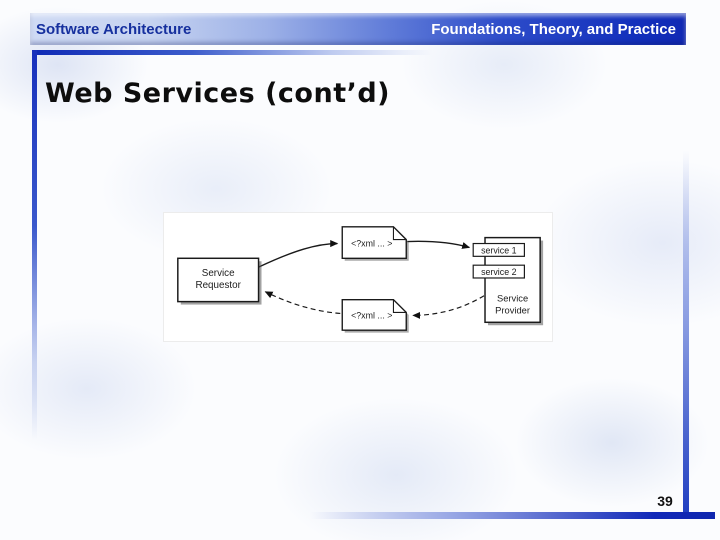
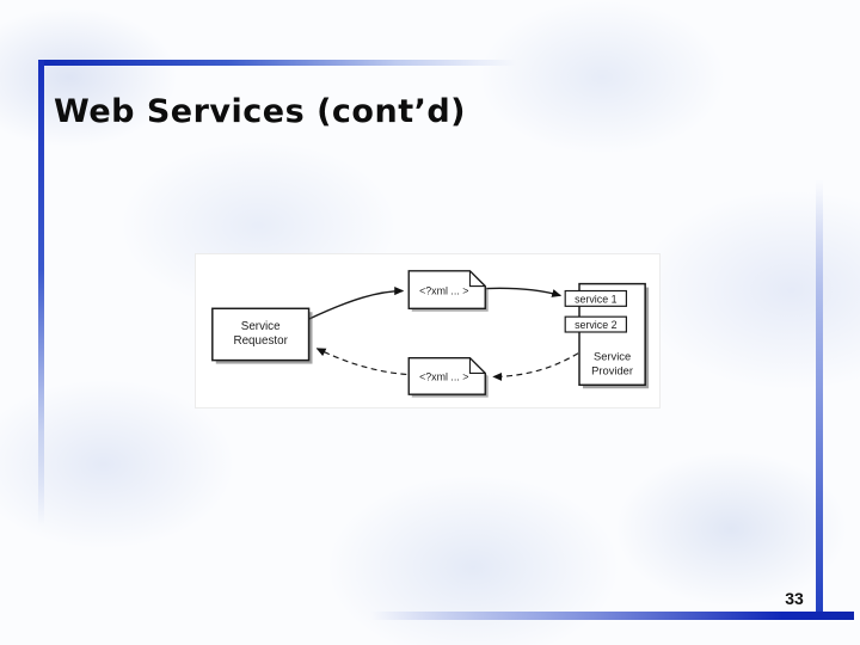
- Software Architecture
- Foundations, Theory, and Practice
  Web Services (cont’d)
  Service
  Requestor
  <?xml ... >
  <?xml ... >
  Service
  Provider
  service 1
  service 2
- 39
+ 33
